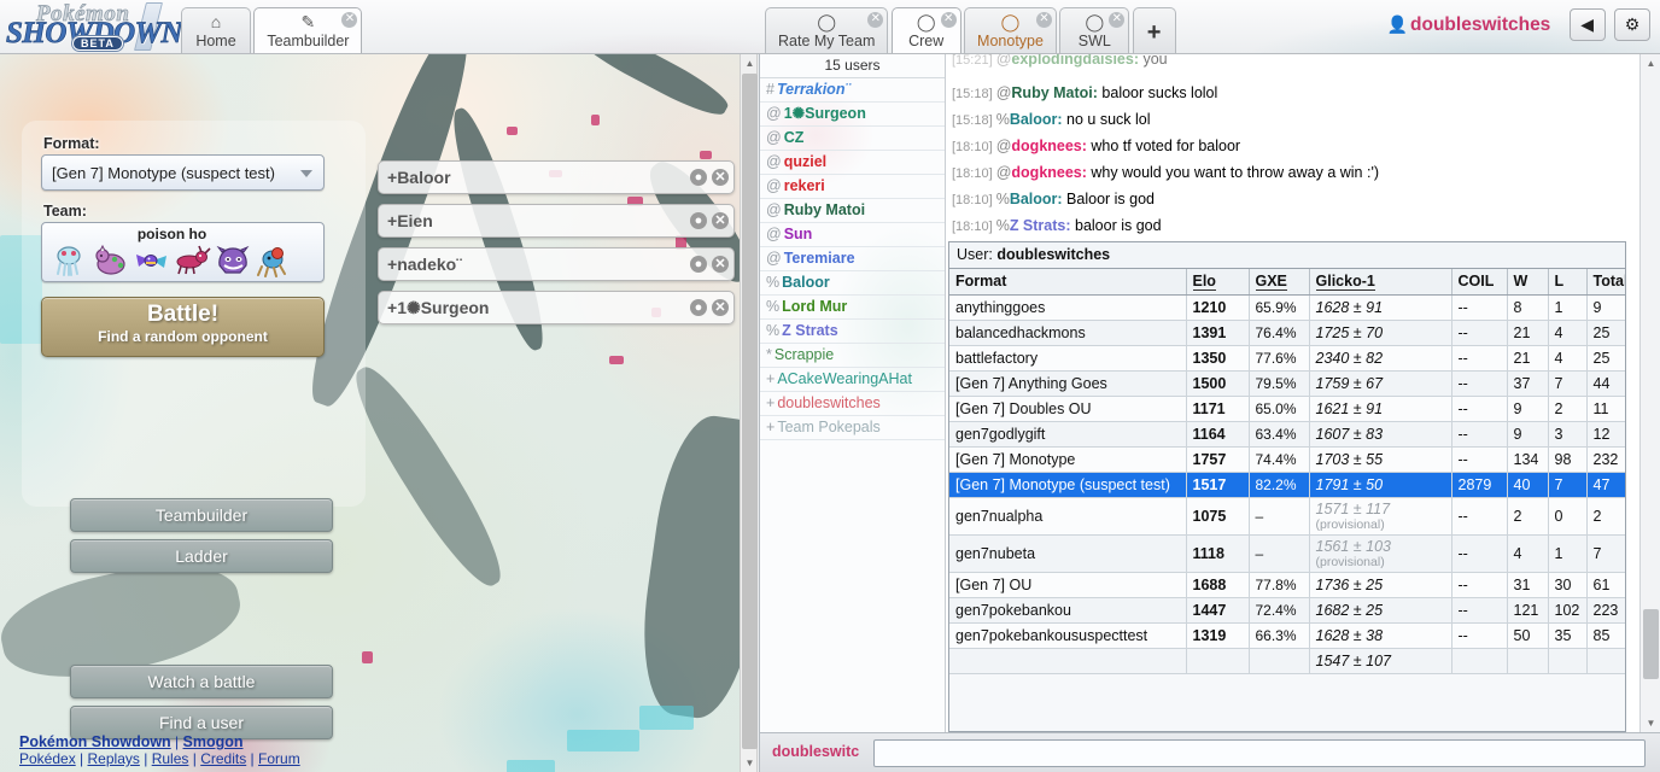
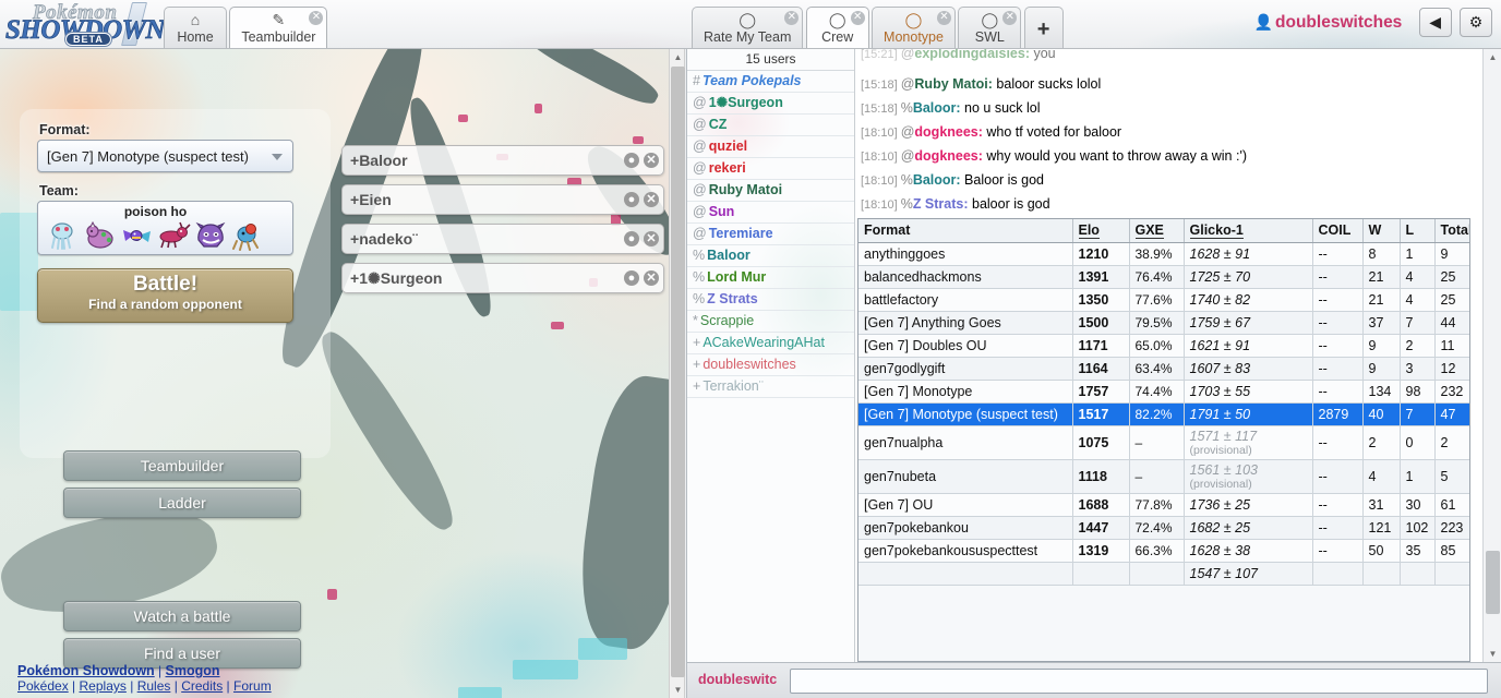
  Pokémon
  SHOWDOWN
  BETA
  ⌂
  Home
  ✎
  Teambuilder
  ✕
  ◯
  Rate My Team
  ✕
  ◯
  Crew
  ✕
  ◯
  Monotype
  ✕
  ◯
  SWL
  ✕
  +
  👤 doubleswitches ◀ ⚙
  Format:
  [Gen 7] Monotype (suspect test)
  Team:
  poison ho
  Battle!
  Find a random opponent
  Teambuilder
  Ladder
  Watch a battle
  Find a user
  Pokémon Showdown | Smogon
  Pokédex | Replays | Rules | Credits | Forum
  +Baloor
  ●
  ✕
  +Eien
  ●
  ✕
  +nadeko¨
  ●
  ✕
  +1✺Surgeon
  ●
  ✕
  ▲
  ▼
  15 users
- # Terrakion¨
+ # Team Pokepals
  @ 1✺Surgeon
  @ CZ
  @ quziel
  @ rekeri
  @ Ruby Matoi
  @ Sun
  @ Teremiare
  % Baloor
  % Lord Mur
  % Z Strats
  * Scrappie
  + ACakeWearingAHat
  + doubleswitches
- + Team Pokepals
+ + Terrakion¨
  [15:21] @explodingdaisies: you
  [15:18] @Ruby Matoi: baloor sucks lolol
  [15:18] %Baloor: no u suck lol
  [18:10] @dogknees: who tf voted for baloor
  [18:10] @dogknees: why would you want to throw away a win :')
  [18:10] %Baloor: Baloor is god
  [18:10] %Z Strats: baloor is god
- User: doubleswitches
  Format	Elo	GXE	Glicko-1	COIL	W	L	Tota
- anythinggoes	1210	65.9%	1628 ± 91	--	8	1	9
+ anythinggoes	1210	38.9%	1628 ± 91	--	8	1	9
  balancedhackmons	1391	76.4%	1725 ± 70	--	21	4	25
- battlefactory	1350	77.6%	2340 ± 82	--	21	4	25
+ battlefactory	1350	77.6%	1740 ± 82	--	21	4	25
  [Gen 7] Anything Goes	1500	79.5%	1759 ± 67	--	37	7	44
  [Gen 7] Doubles OU	1171	65.0%	1621 ± 91	--	9	2	11
  gen7godlygift	1164	63.4%	1607 ± 83	--	9	3	12
  [Gen 7] Monotype	1757	74.4%	1703 ± 55	--	134	98	232
  [Gen 7] Monotype (suspect test)	1517	82.2%	1791 ± 50	2879	40	7	47
  gen7nualpha	1075	–	1571 ± 117(provisional)	--	2	0	2
- gen7nubeta	1118	–	1561 ± 103(provisional)	--	4	1	7
+ gen7nubeta	1118	–	1561 ± 103(provisional)	--	4	1	5
  [Gen 7] OU	1688	77.8%	1736 ± 25	--	31	30	61
  gen7pokebankou	1447	72.4%	1682 ± 25	--	121	102	223
  gen7pokebankoususpecttest	1319	66.3%	1628 ± 38	--	50	35	85
  			1547 ± 107
  ▲
  ▼
  doubleswitc
